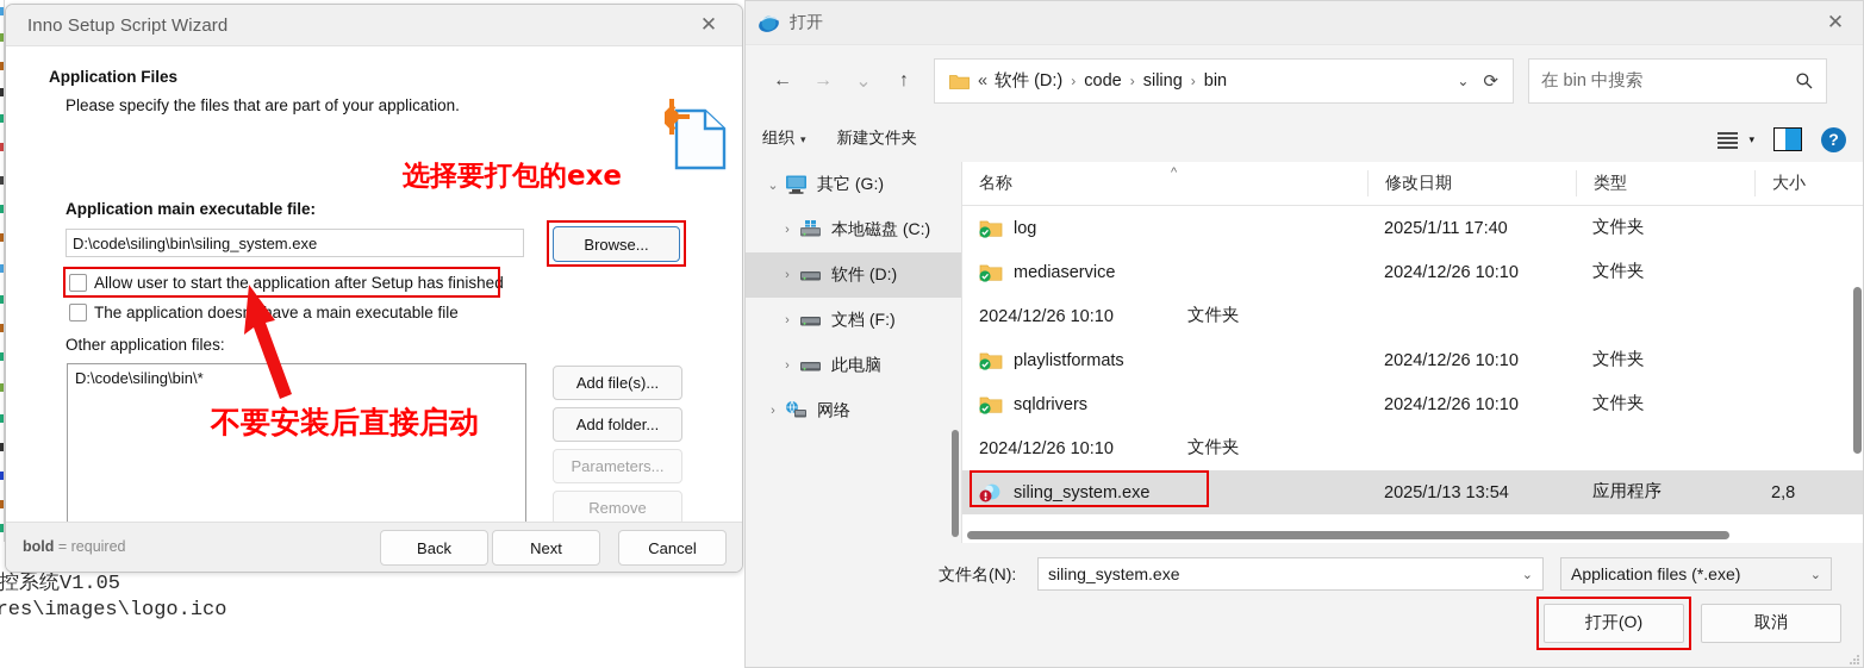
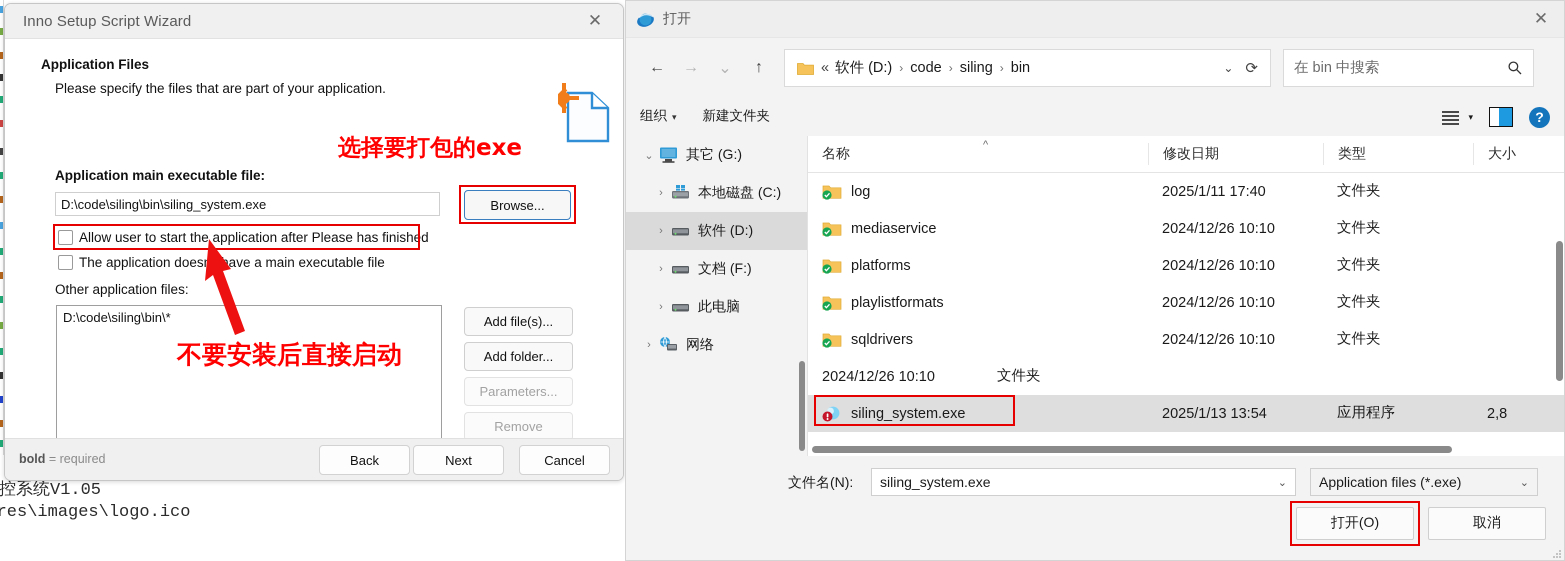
  控系统V1.05
  res\images\logo.ico
  Inno Setup Script Wizard
  ✕
  Application Files
  Please specify the files that are part of your application.
  选择要打包的exe
  Application main executable file:
  D:\code\siling\bin\siling_system.exe
  Browse...
- Allow user to start the application after Setup has finished
+ Allow user to start the application after Please has finished
  The application doesave a main executable file
  Other application files:
  D:\code\siling\bin\*
  不要安装后直接启动
  Add file(s)...
  Add folder...
  Parameters...
  Remove
  bold = required
  Back
  Next
  Cancel
  打开
  ✕
  ←
  →
  ⌄
  ↑
  «
  软件 (D:)
  ›
  code
  ›
  siling
  ›
  bin
  ⌄
  ⟳
  在 bin 中搜索
  组织
  ▾
  新建文件夹
  ▾
  ?
  ⌄
  其它 (G:)
  ›
  本地磁盘 (C:)
  ›
  软件 (D:)
  ›
  文档 (F:)
  ›
  此电脑
  ›
  网络
  名称
  修改日期
  类型
  大小
  ^
  log
  2025/1/11 17:40
  文件夹
  mediaservice
  2024/12/26 10:10
  文件夹
+ platforms
  2024/12/26 10:10
  文件夹
  playlistformats
  2024/12/26 10:10
  文件夹
  sqldrivers
  2024/12/26 10:10
  文件夹
  2024/12/26 10:10
  文件夹
  siling_system.exe
  2025/1/13 13:54
  应用程序
  2,8
  文件名(N):
  siling_system.exe
  ⌄
  Application files (*.exe)
  ⌄
  打开(O)
  取消
